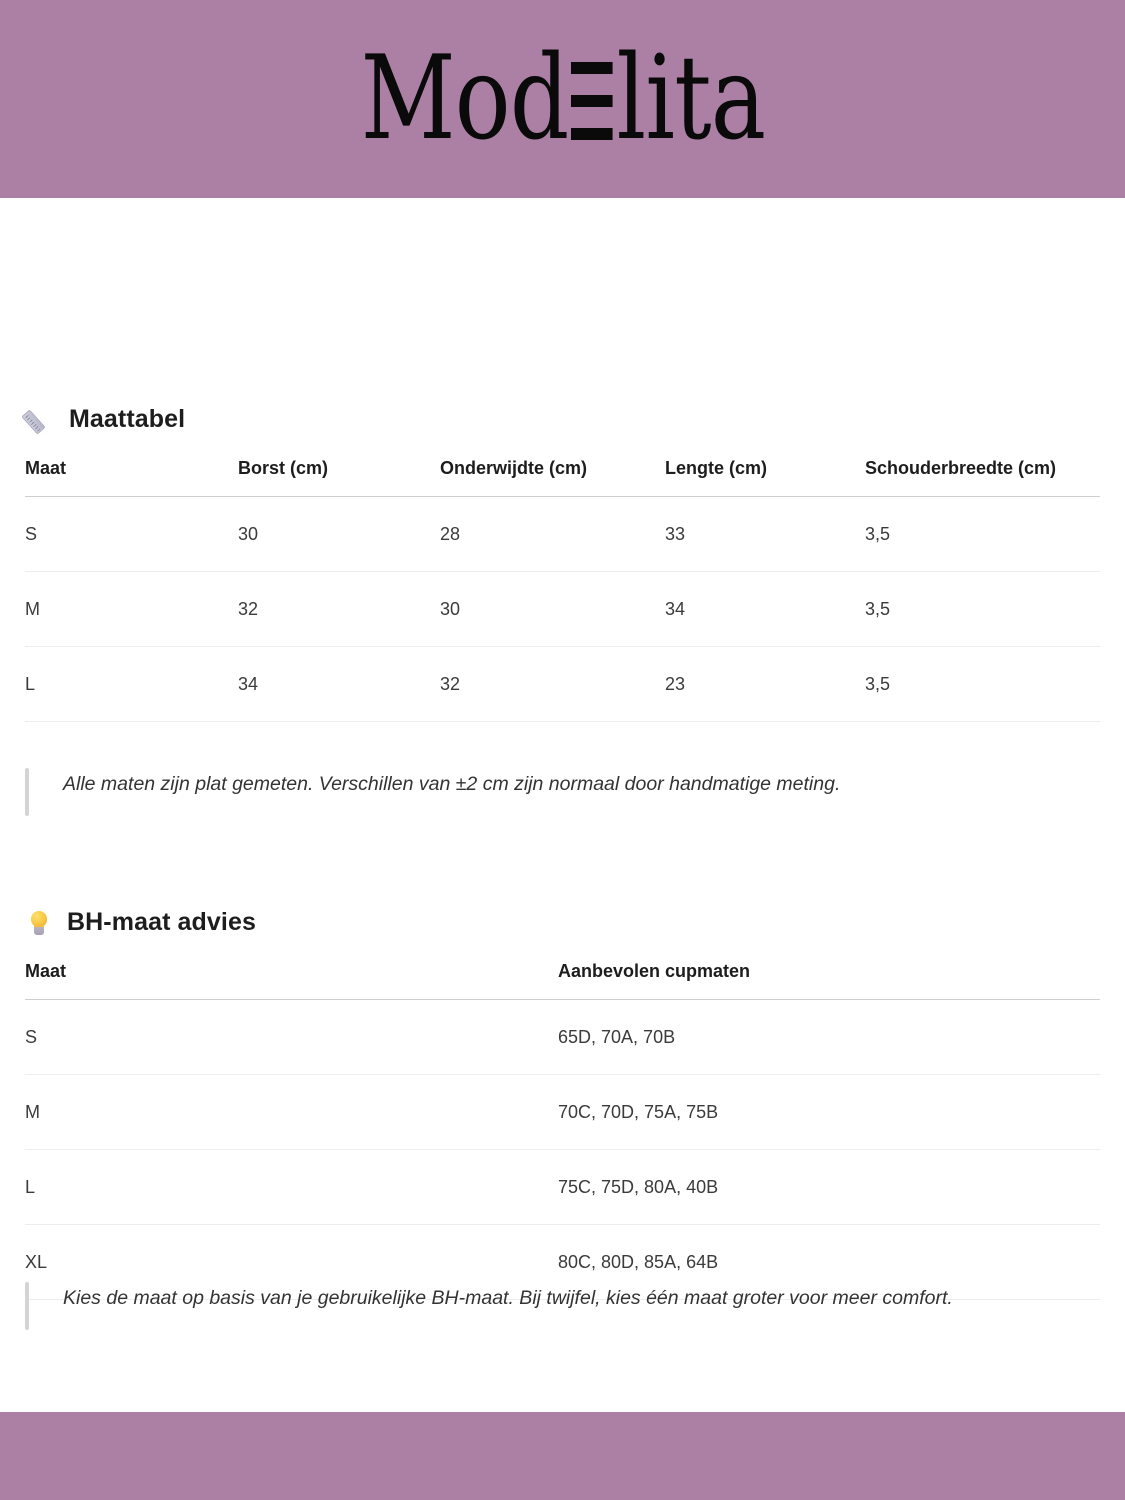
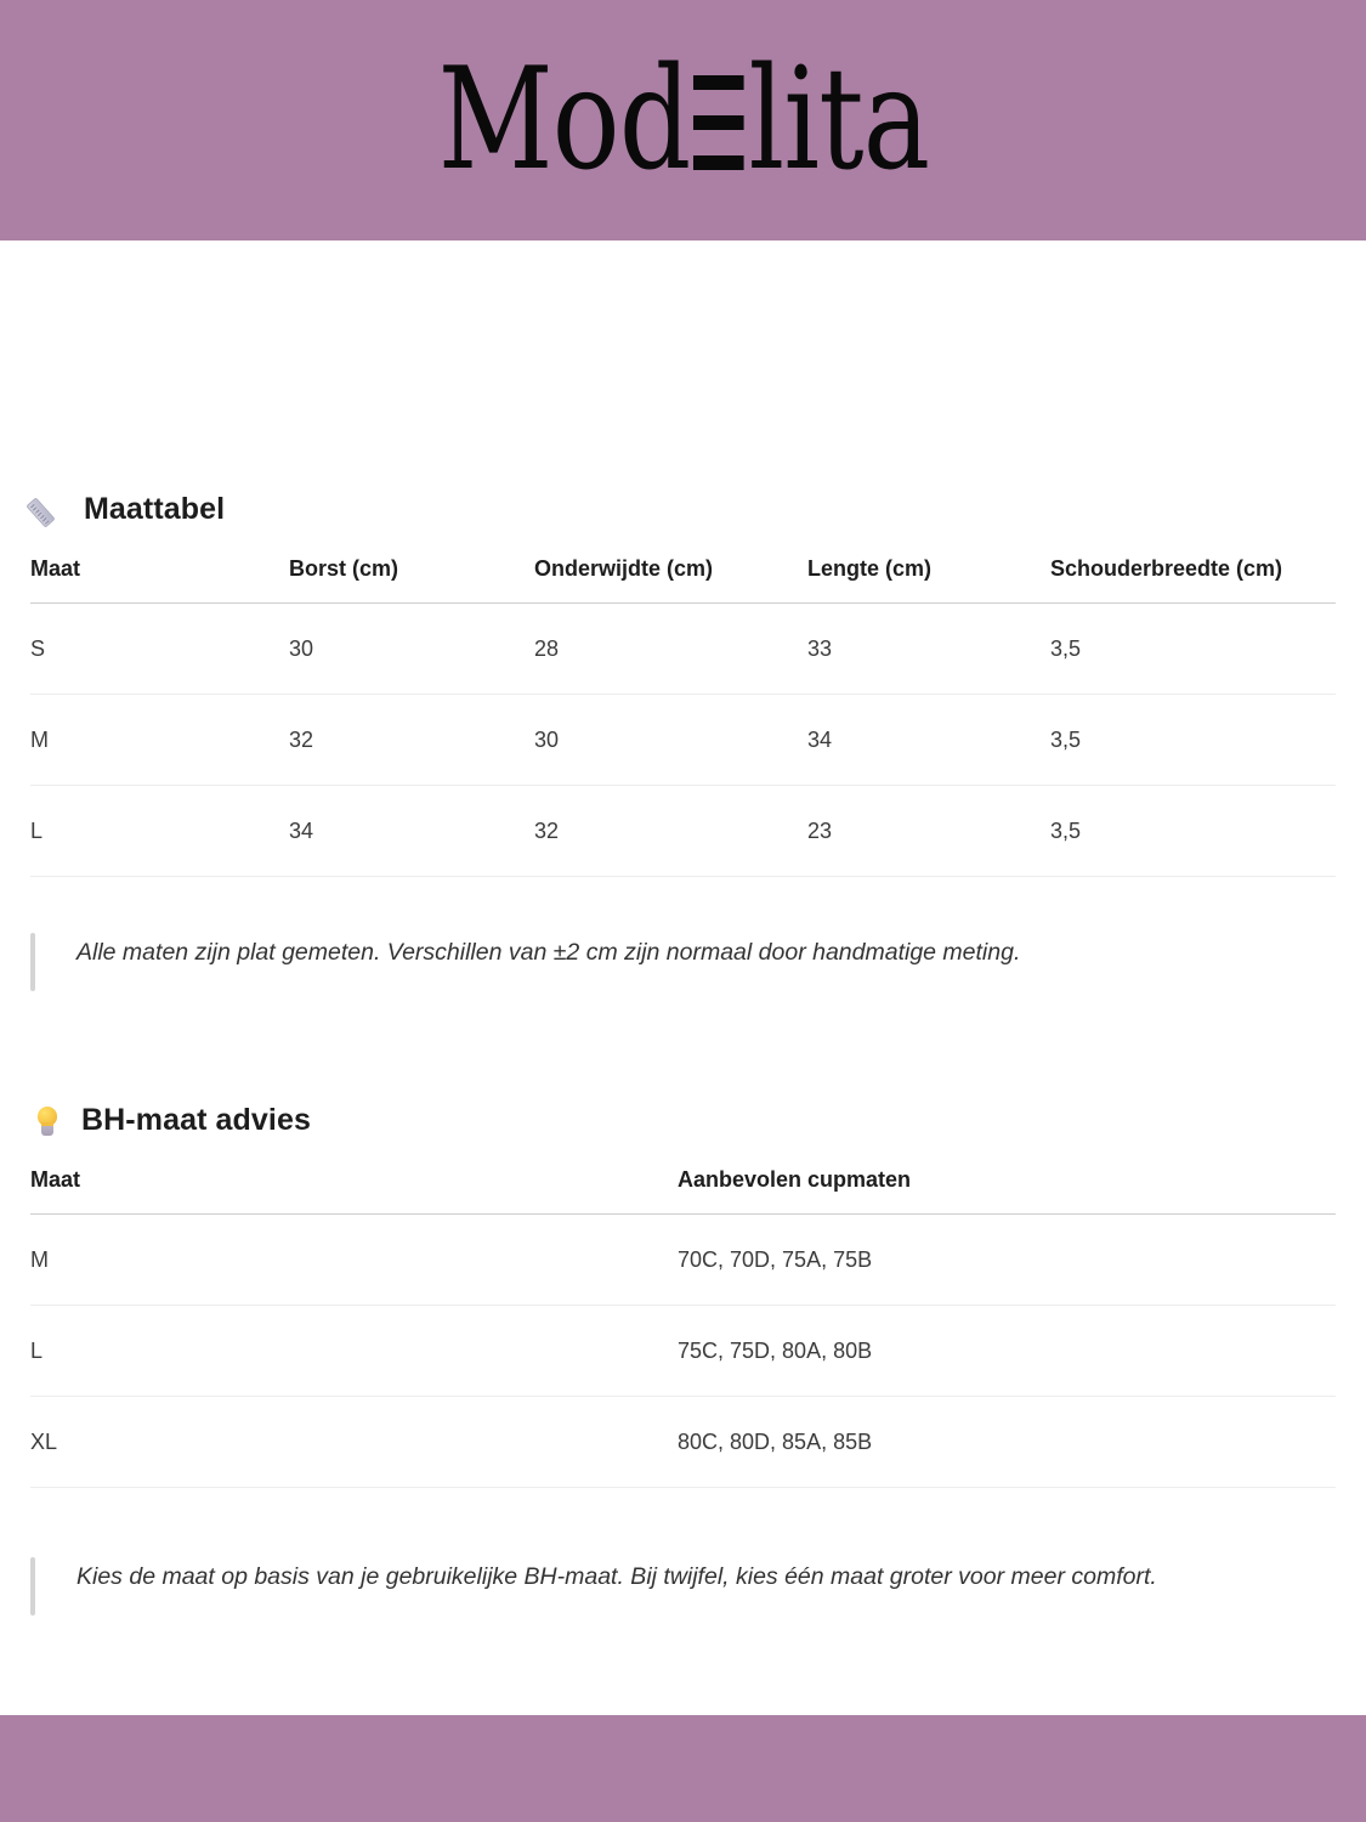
  Mod
  lita
  Maattabel
  Maat	Borst (cm)	Onderwijdte (cm)	Lengte (cm)	Schouderbreedte (cm)
  S	30	28	33	3,5
  M	32	30	34	3,5
  L	34	32	23	3,5
  Alle maten zijn plat gemeten. Verschillen van ±2 cm zijn normaal door handmatige meting.
  BH-maat advies
  Maat	Aanbevolen cupmaten
- S	65D, 70A, 70B
  M	70C, 70D, 75A, 75B
- L	75C, 75D, 80A, 40B
+ L	75C, 75D, 80A, 80B
- XL	80C, 80D, 85A, 64B
+ XL	80C, 80D, 85A, 85B
  Kies de maat op basis van je gebruikelijke BH-maat. Bij twijfel, kies één maat groter voor meer comfort.
